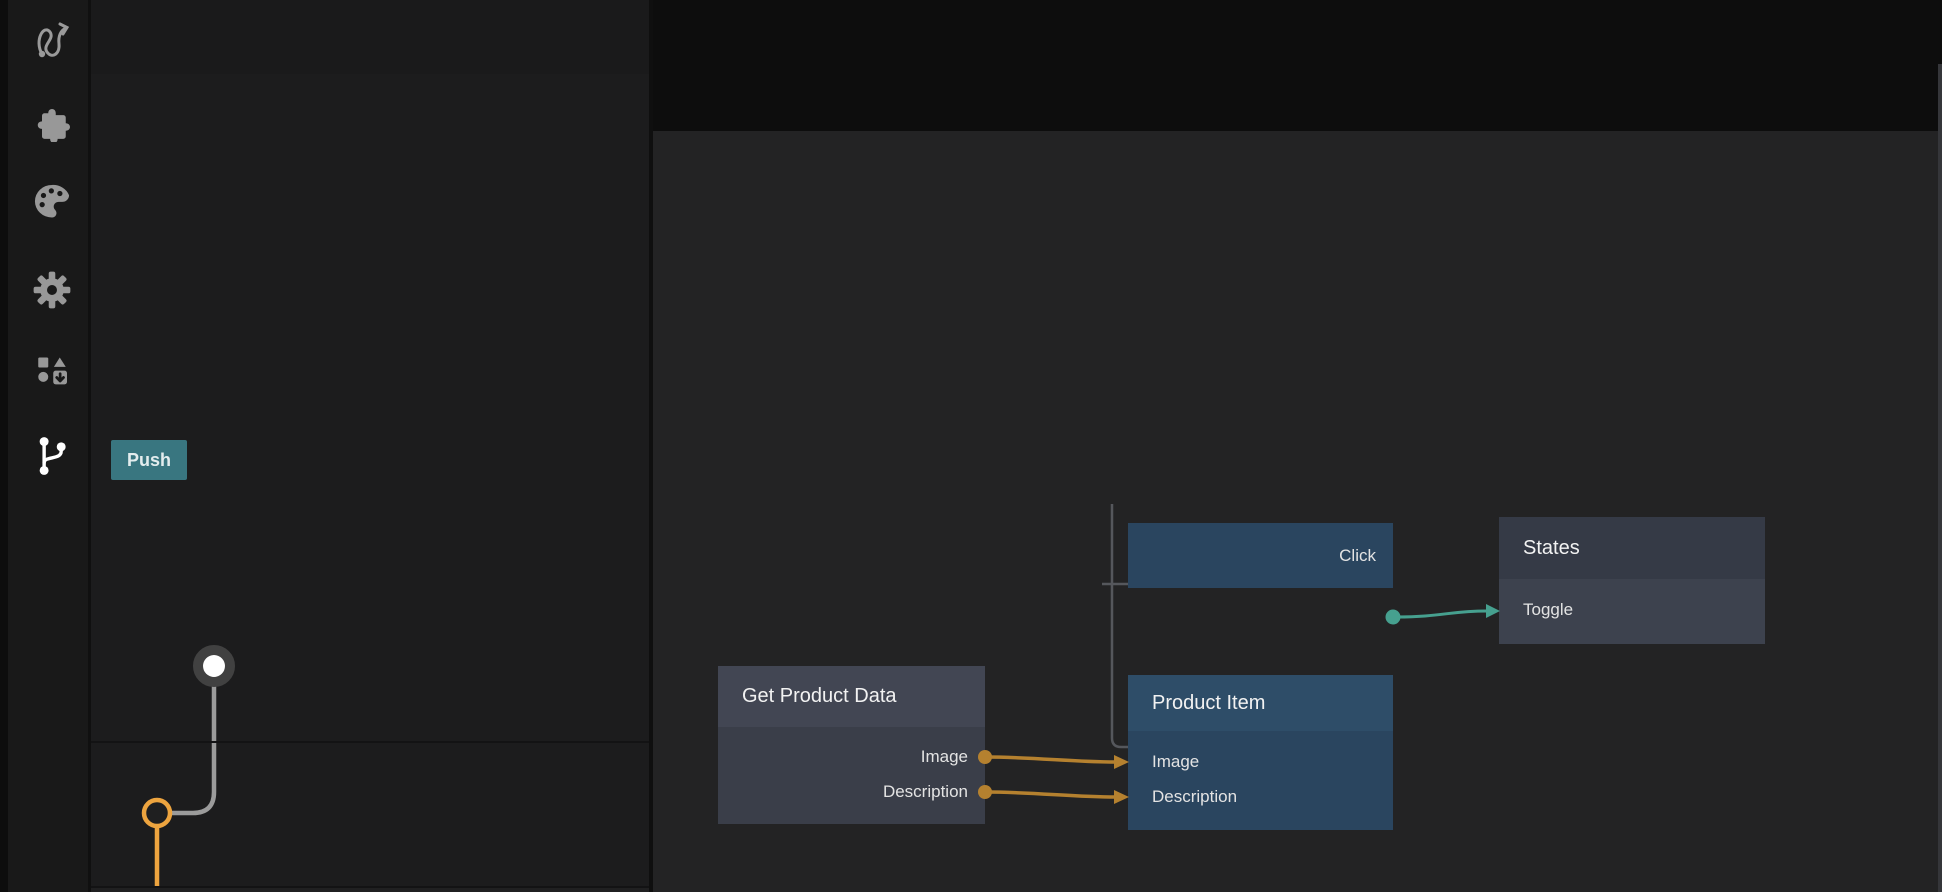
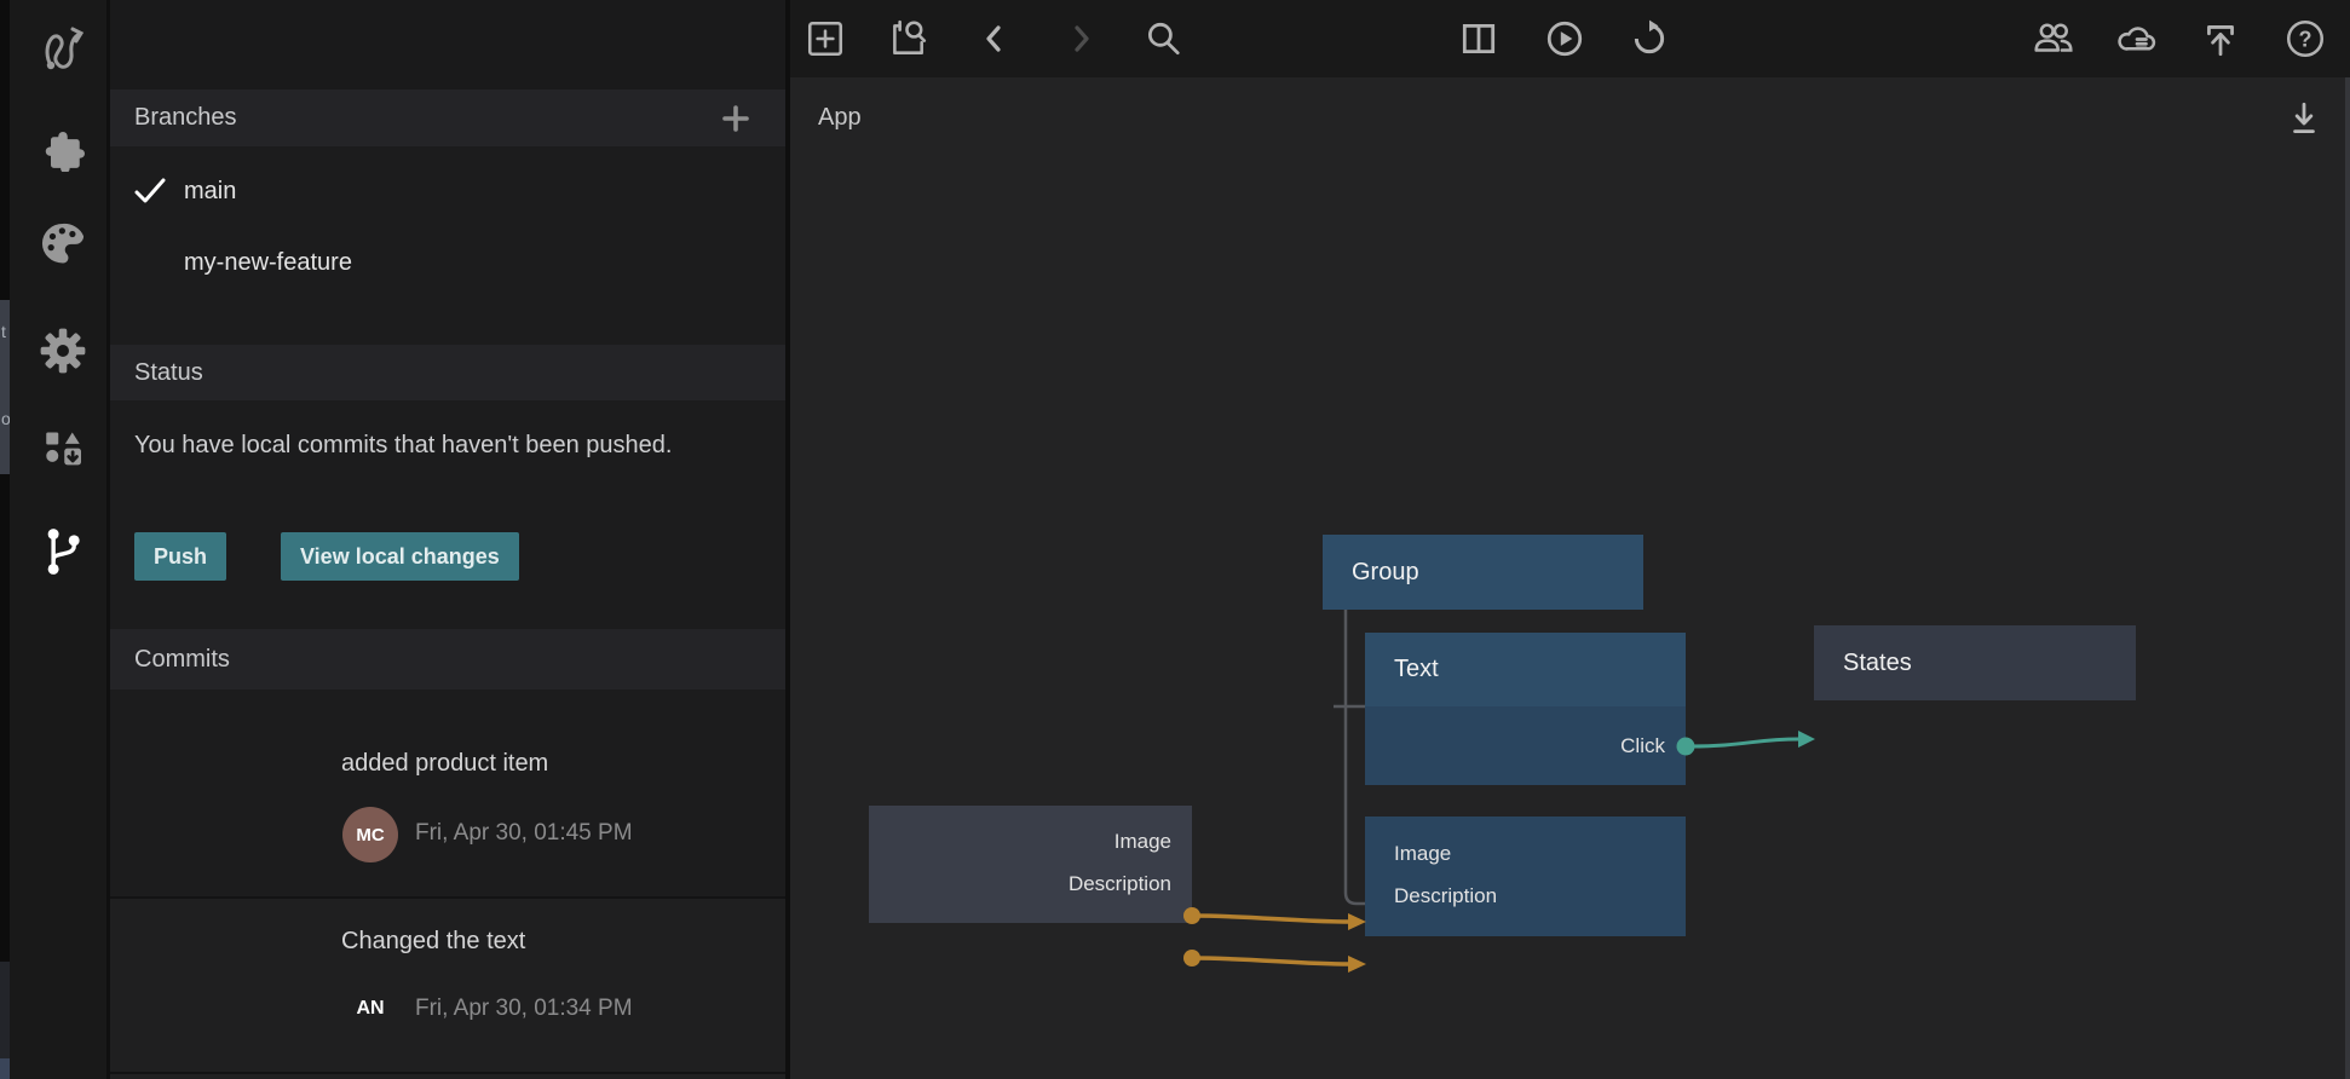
+ t
+ o
+ Branches
+ main
+ my-new-feature
+ Status
+ You have local commits that haven't been pushed.
  Push
+ View local changes
+ Commits
+ added product item
+ MC
+ Fri, Apr 30, 01:45 PM
+ Changed the text
+ AN
+ Fri, Apr 30, 01:34 PM
+ ?
+ App
+ Group
+ Text
  Click
  States
- Toggle
- Get Product Data
  Image
  Description
- Product Item
  Image
  Description
